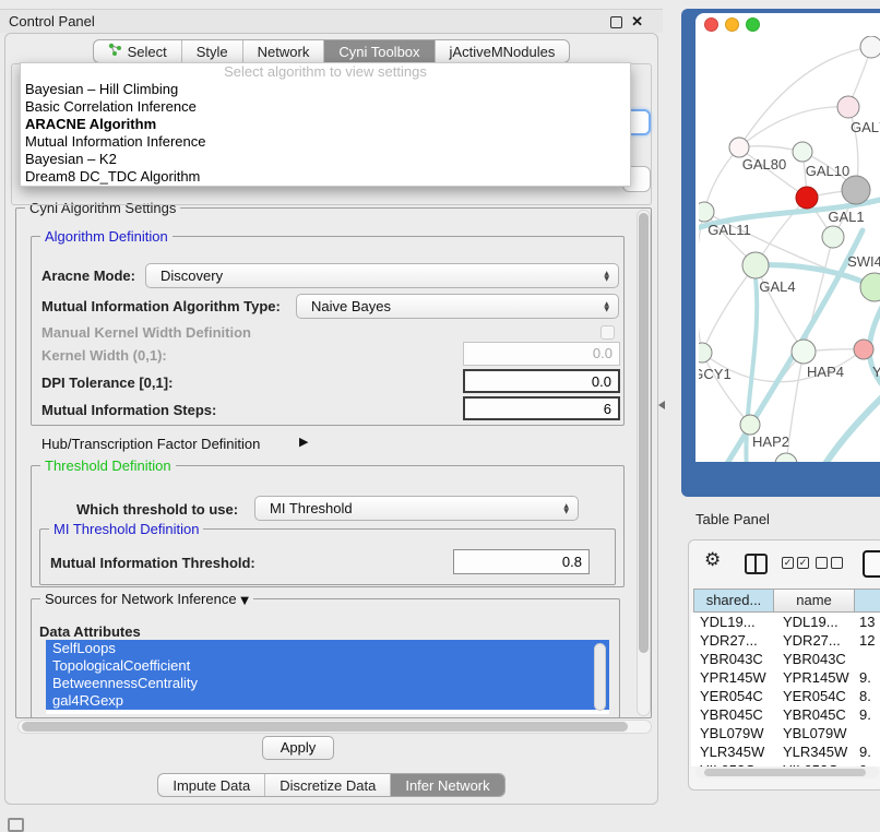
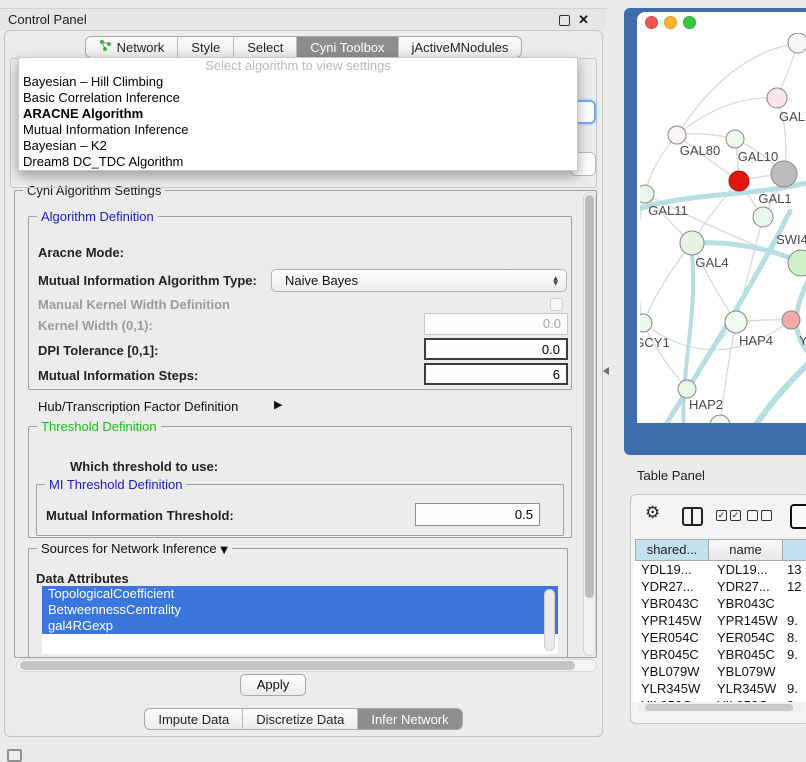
  Control Panel
  ✕
- Select
+ Network
  Style
- Network
+ Select
  Cyni Toolbox
  jActiveMNodules
  Select algorithm to view settings
  Bayesian – Hill Climbing
  Basic Correlation Inference
  ARACNE Algorithm
  Mutual Information Inference
  Bayesian – K2
  Dream8 DC_TDC Algorithm
  Cyni Algorithm Settings
  Algorithm Definition
  Aracne Mode:
- Discovery
  Mutual Information Algorithm Type:
  Naive Bayes
  Manual Kernel Width Definition
  Kernel Width (0,1):
  0.0
  DPI Tolerance [0,1]:
  0.0
  Mutual Information Steps:
  6
  Hub/Transcription Factor Definition
  ▶
  Threshold Definition
  Which threshold to use:
- MI Threshold
  MI Threshold Definition
  Mutual Information Threshold:
- 0.8
+ 0.5
  Sources for Network Inference ▼
  Data Attributes
- SelfLoops
  TopologicalCoefficient
  BetweennessCentrality
  gal4RGexp
  Apply
  Impute Data
  Discretize Data
  Infer Network
  GAL
  GAL80
  GAL10
  GAL11
  GAL1
  SWI4
  GAL4
  GCY1
  HAP4
  Y
  HAP2
  Table Panel
  ⚙
  ✓
  ✓
  shared...
  name
  YDL19...
  YDL19...
  13
  YDR27...
  YDR27...
  12
  YBR043C
  YBR043C
  YPR145W
  YPR145W
  9.
  YER054C
  YER054C
  8.
  YBR045C
  YBR045C
  9.
  YBL079W
  YBL079W
  YLR345W
  YLR345W
  9.
